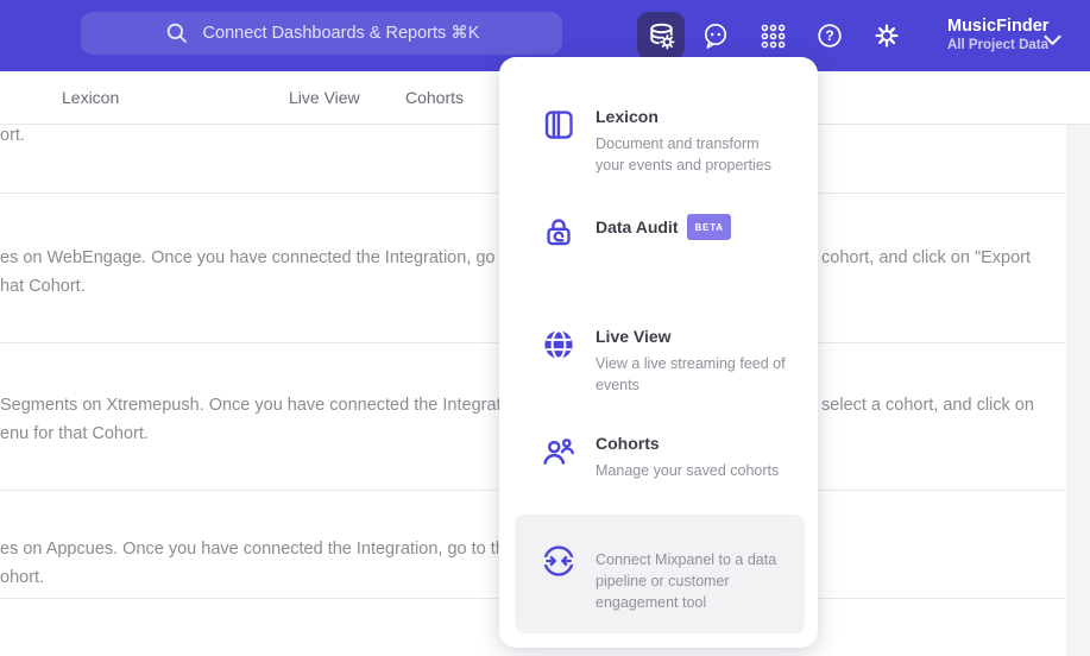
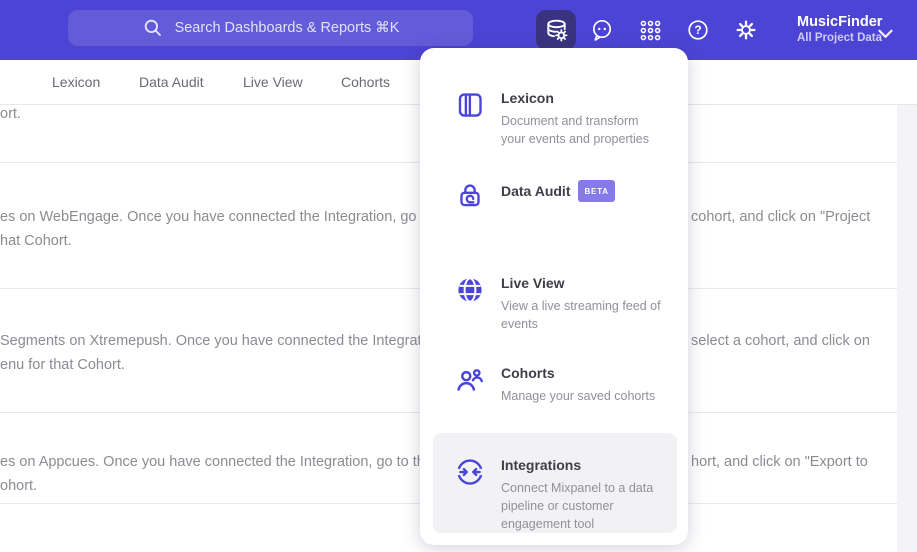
  ort.
  es on WebEngage. Once you have connected the Integration, go
  hat Cohort.
- cohort, and click on "Export
+ cohort, and click on "Project
  Segments on Xtremepush. Once you have connected the Integra
  enu for that Cohort.
  select a cohort, and click on
  es on Appcues. Once you have connected the Integration, go to t
  ohort.
+ hort, and click on "Export to
  Lexicon
+ Data Audit
  Live View
  Cohorts
- Connect Dashboards & Reports ⌘K
+ Search Dashboards & Reports ⌘K
  ?
  MusicFinder
  All Project Data
  Lexicon
  Document and transform
  your events and properties
  Data Audit BETA
  Live View
  View a live streaming feed of
  events
  Cohorts
  Manage your saved cohorts
+ Integrations
  Connect Mixpanel to a data
  pipeline or customer
  engagement tool
